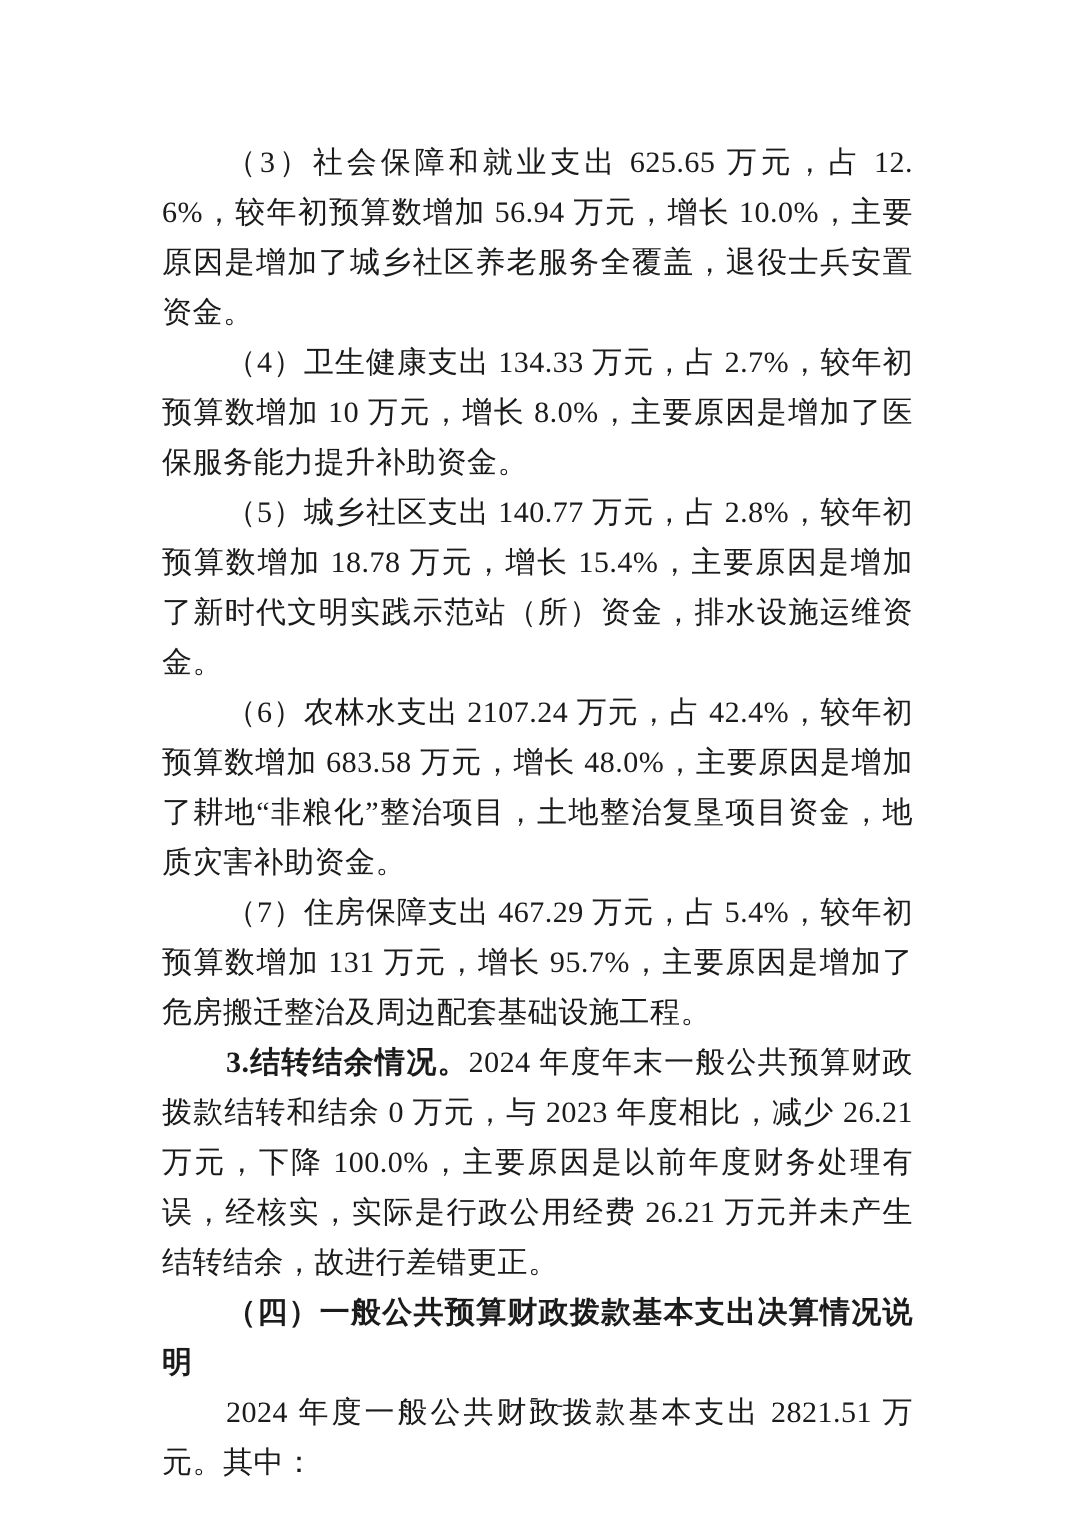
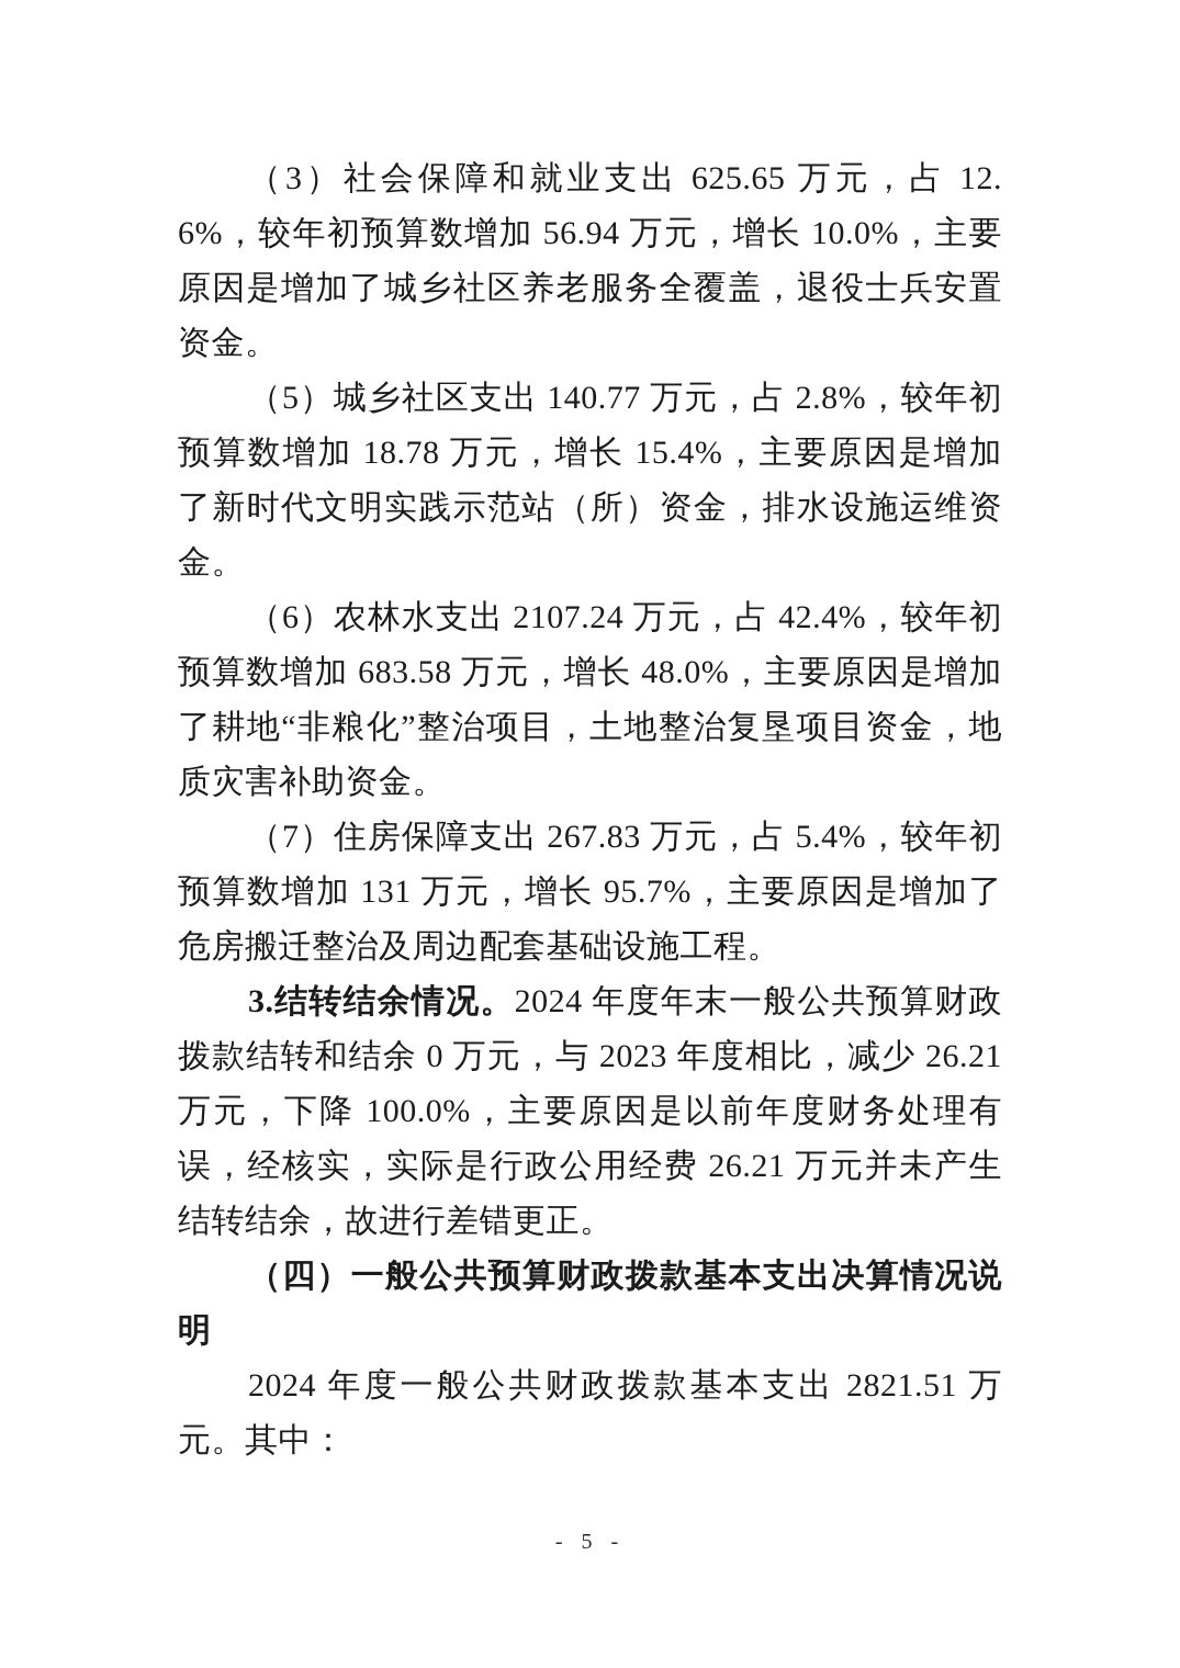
  （3）社会保障和就业支出 625.65 万元，占 12.6%，较年初预算数增加 56.94 万元，增长 10.0%，主要原因是增加了城乡社区养老服务全覆盖，退役士兵安置资金。
- （4）卫生健康支出 134.33 万元，占 2.7%，较年初预算数增加 10 万元，增长 8.0%，主要原因是增加了医保服务能力提升补助资金。
  （5）城乡社区支出 140.77 万元，占 2.8%，较年初预算数增加 18.78 万元，增长 15.4%，主要原因是增加了新时代文明实践示范站（所）资金，排水设施运维资金。
  （6）农林水支出 2107.24 万元，占 42.4%，较年初预算数增加 683.58 万元，增长 48.0%，主要原因是增加了耕地“非粮化”整治项目，土地整治复垦项目资金，地质灾害补助资金。
- （7）住房保障支出 467.29 万元，占 5.4%，较年初预算数增加 131 万元，增长 95.7%，主要原因是增加了危房搬迁整治及周边配套基础设施工程。
+ （7）住房保障支出 267.83 万元，占 5.4%，较年初预算数增加 131 万元，增长 95.7%，主要原因是增加了危房搬迁整治及周边配套基础设施工程。
  3.结转结余情况。2024 年度年末一般公共预算财政拨款结转和结余 0 万元，与 2023 年度相比，减少 26.21 万元，下降 100.0%，主要原因是以前年度财务处理有误，经核实，实际是行政公用经费 26.21 万元并未产生结转结余，故进行差错更正。
  （四）一般公共预算财政拨款基本支出决算情况说明
  2024 年度一般公共财政拨款基本支出 2821.51 万元。其中：
  - 5 -
